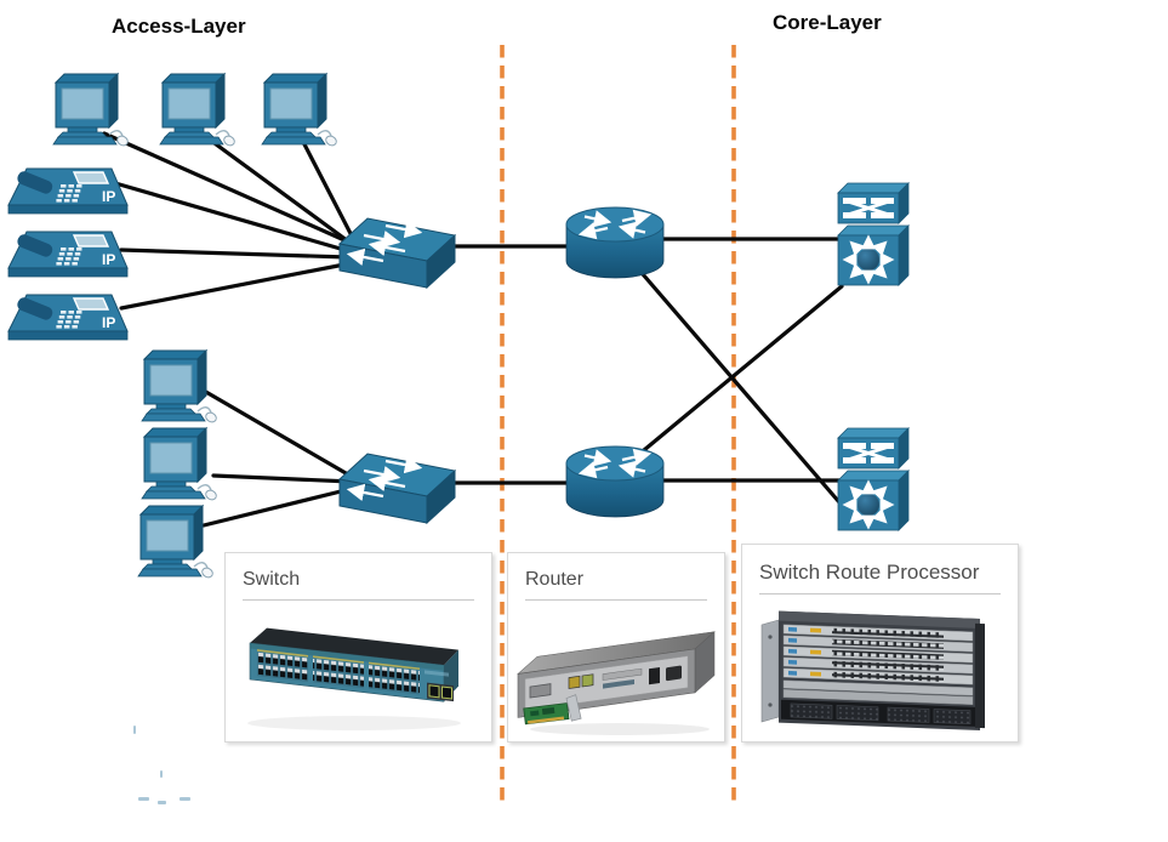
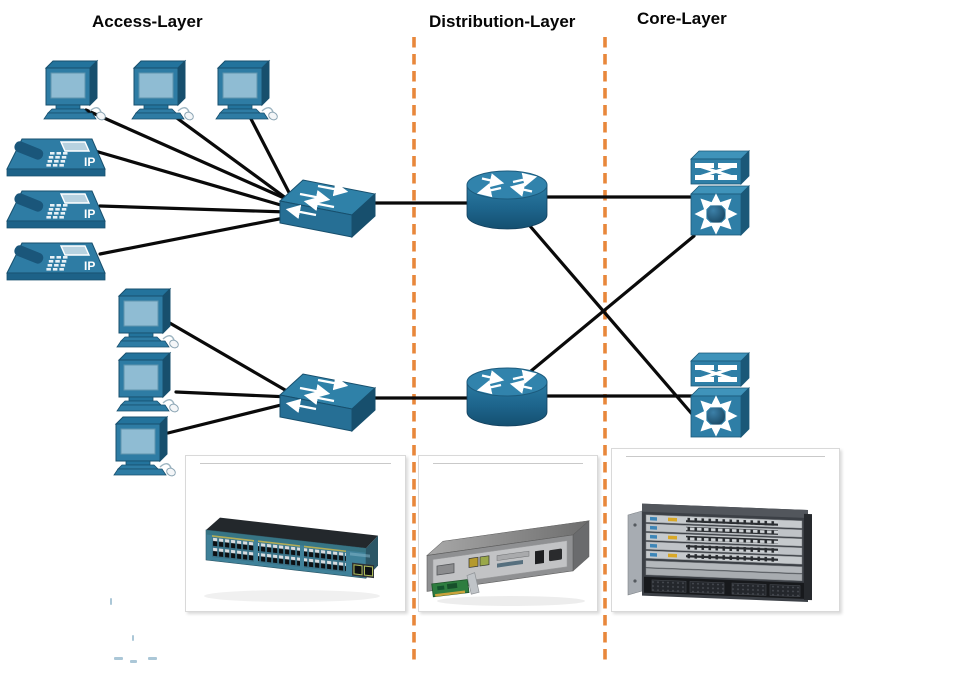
  Access-Layer
+ Distribution-Layer
  Core-Layer
- Switch
- Router
- Switch Route Processor
